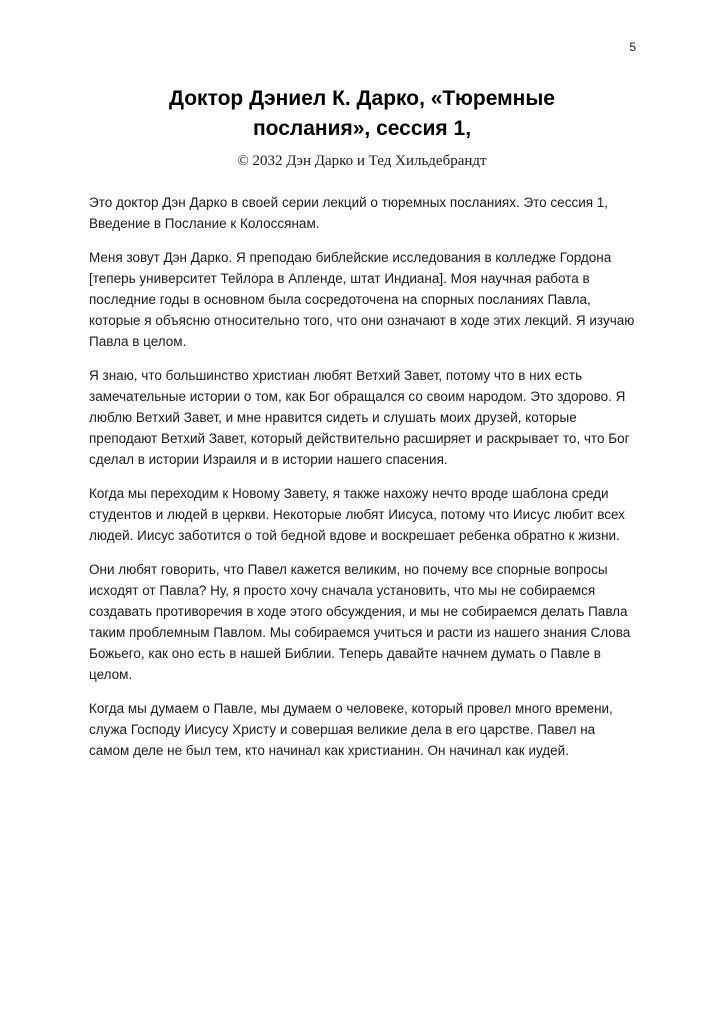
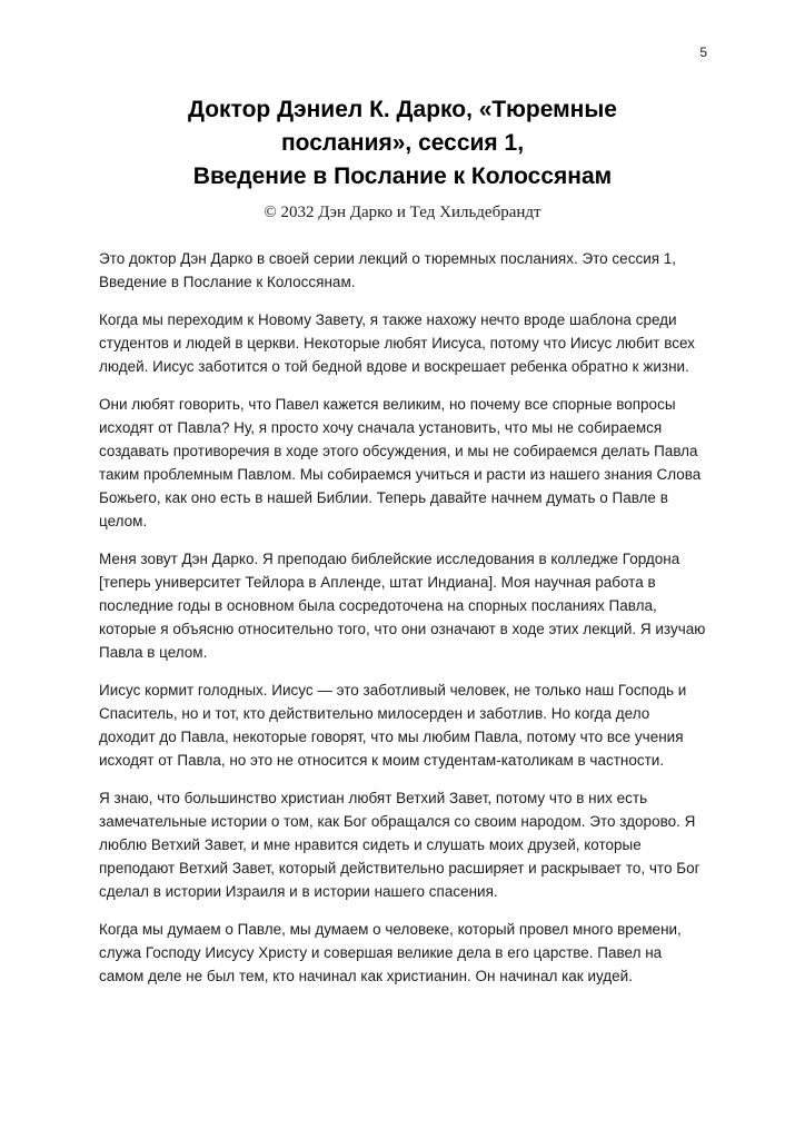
  5
  Доктор Дэниел К. Дарко, «Тюремные
  послания», сессия 1,
+ Введение в Послание к Колоссянам
  © 2032 Дэн Дарко и Тед Хильдебрандт
  Это доктор Дэн Дарко в своей серии лекций о тюремных посланиях. Это сессия 1, Введение в Послание к Колоссянам.
- Меня зовут Дэн Дарко. Я преподаю библейские исследования в колледже Гордона [теперь университет Тейлора в Апленде, штат Индиана]. Моя научная работа в последние годы в основном была сосредоточена на спорных посланиях Павла, которые я объясню относительно того, что они означают в ходе этих лекций. Я изучаю Павла в целом.
+ Когда мы переходим к Новому Завету, я также нахожу нечто вроде шаблона среди студентов и людей в церкви. Некоторые любят Иисуса, потому что Иисус любит всех людей. Иисус заботится о той бедной вдове и воскрешает ребенка обратно к жизни.
- Я знаю, что большинство христиан любят Ветхий Завет, потому что в них есть замечательные истории о том, как Бог обращался со своим народом. Это здорово. Я люблю Ветхий Завет, и мне нравится сидеть и слушать моих друзей, которые преподают Ветхий Завет, который действительно расширяет и раскрывает то, что Бог сделал в истории Израиля и в истории нашего спасения.
+ Они любят говорить, что Павел кажется великим, но почему все спорные вопросы исходят от Павла? Ну, я просто хочу сначала установить, что мы не собираемся создавать противоречия в ходе этого обсуждения, и мы не собираемся делать Павла таким проблемным Павлом. Мы собираемся учиться и расти из нашего знания Слова Божьего, как оно есть в нашей Библии. Теперь давайте начнем думать о Павле в целом.
- Когда мы переходим к Новому Завету, я также нахожу нечто вроде шаблона среди студентов и людей в церкви. Некоторые любят Иисуса, потому что Иисус любит всех людей. Иисус заботится о той бедной вдове и воскрешает ребенка обратно к жизни.
+ Меня зовут Дэн Дарко. Я преподаю библейские исследования в колледже Гордона [теперь университет Тейлора в Апленде, штат Индиана]. Моя научная работа в последние годы в основном была сосредоточена на спорных посланиях Павла, которые я объясню относительно того, что они означают в ходе этих лекций. Я изучаю Павла в целом.
+ Иисус кормит голодных. Иисус — это заботливый человек, не только наш Господь и Спаситель, но и тот, кто действительно милосерден и заботлив. Но когда дело доходит до Павла, некоторые говорят, что мы любим Павла, потому что все учения исходят от Павла, но это не относится к моим студентам-католикам в частности.
- Они любят говорить, что Павел кажется великим, но почему все спорные вопросы исходят от Павла? Ну, я просто хочу сначала установить, что мы не собираемся создавать противоречия в ходе этого обсуждения, и мы не собираемся делать Павла таким проблемным Павлом. Мы собираемся учиться и расти из нашего знания Слова Божьего, как оно есть в нашей Библии. Теперь давайте начнем думать о Павле в целом.
+ Я знаю, что большинство христиан любят Ветхий Завет, потому что в них есть замечательные истории о том, как Бог обращался со своим народом. Это здорово. Я люблю Ветхий Завет, и мне нравится сидеть и слушать моих друзей, которые преподают Ветхий Завет, который действительно расширяет и раскрывает то, что Бог сделал в истории Израиля и в истории нашего спасения.
  Когда мы думаем о Павле, мы думаем о человеке, который провел много времени, служа Господу Иисусу Христу и совершая великие дела в его царстве. Павел на самом деле не был тем, кто начинал как христианин. Он начинал как иудей.
